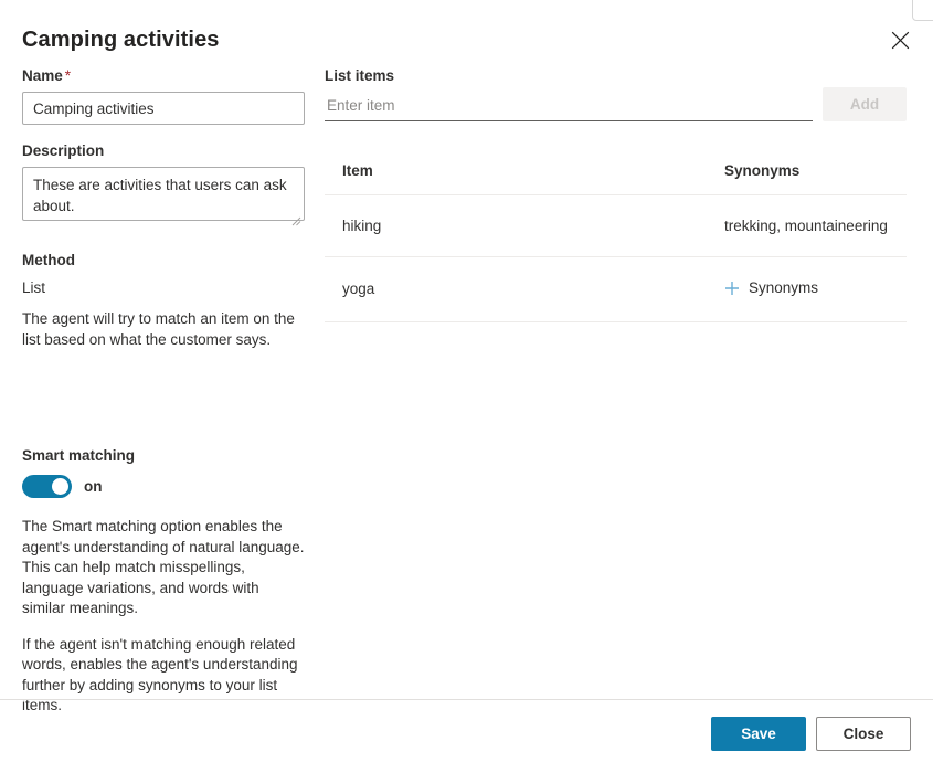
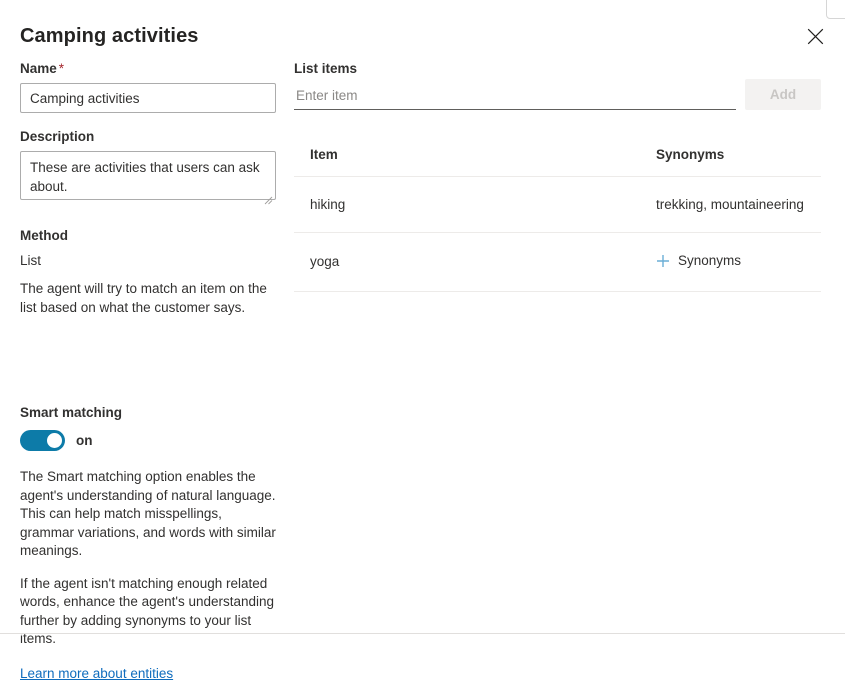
  Camping activities
  Name *
  Camping activities
  Description
  Method
  List
  The agent will try to match an item on the list based on what the customer says.
  Smart matching
  on
- The Smart matching option enables the agent's understanding of natural language. This can help match misspellings, language variations, and words with similar meanings.
+ The Smart matching option enables the agent's understanding of natural language. This can help match misspellings, grammar variations, and words with similar meanings.
- If the agent isn't matching enough related words, enables the agent's understanding further by adding synonyms to your list items.
+ If the agent isn't matching enough related words, enhance the agent's understanding further by adding synonyms to your list items.
+ Learn more about entities
  List items
  Enter item
  Add
  Item	Synonyms
  hiking	trekking, mountaineering
  yoga	Synonyms
- Save
- Close
